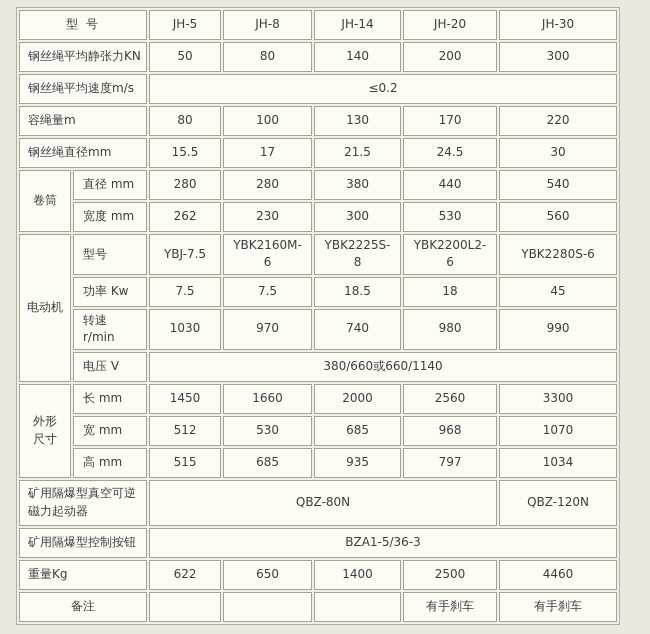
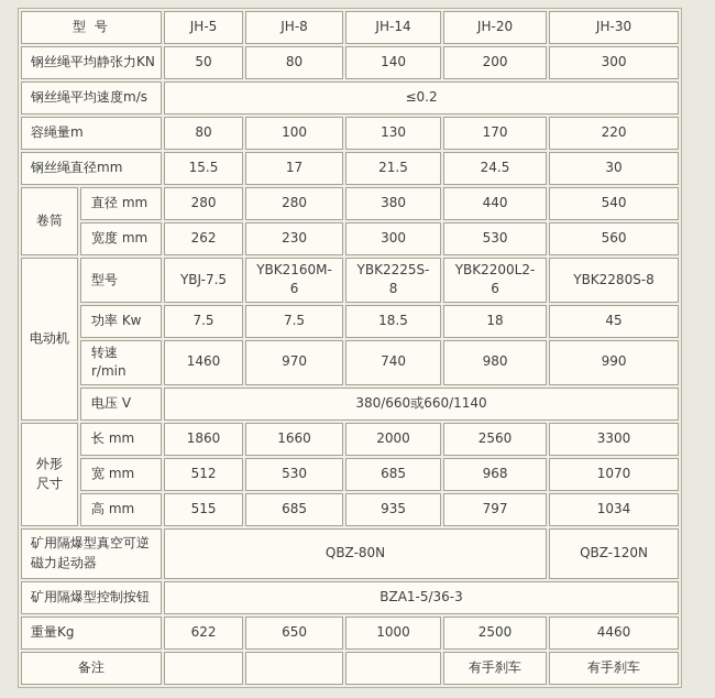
  型 号	JH-5	JH-8	JH-14	JH-20	JH-30
  钢丝绳平均静张力KN	50	80	140	200	300
  钢丝绳平均速度m/s	≤0.2
  容绳量m	80	100	130	170	220
  钢丝绳直径mm	15.5	17	21.5	24.5	30
  卷筒	直径 mm	280	280	380	440	540
  宽度 mm	262	230	300	530	560
- 电动机	型号	YBJ-7.5	YBK2160M-6	YBK2225S-8	YBK2200L2-6	YBK2280S-6
+ 电动机	型号	YBJ-7.5	YBK2160M-6	YBK2225S-8	YBK2200L2-6	YBK2280S-8
  功率 Kw	7.5	7.5	18.5	18	45
- 转速 r/min	1030	970	740	980	990
+ 转速 r/min	1460	970	740	980	990
  电压 V	380/660或660/1140
- 外形尺寸	长 mm	1450	1660	2000	2560	3300
+ 外形尺寸	长 mm	1860	1660	2000	2560	3300
  宽 mm	512	530	685	968	1070
  高 mm	515	685	935	797	1034
  矿用隔爆型真空可逆磁力起动器	QBZ-80N	QBZ-120N
  矿用隔爆型控制按钮	BZA1-5/36-3
- 重量Kg	622	650	1400	2500	4460
+ 重量Kg	622	650	1000	2500	4460
  备注				有手刹车	有手刹车
